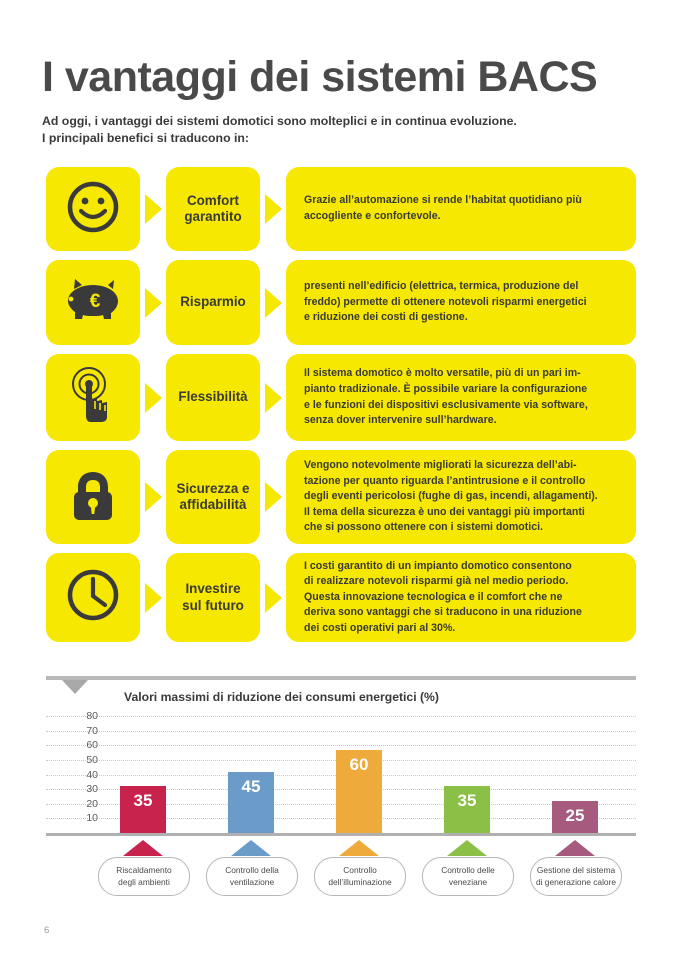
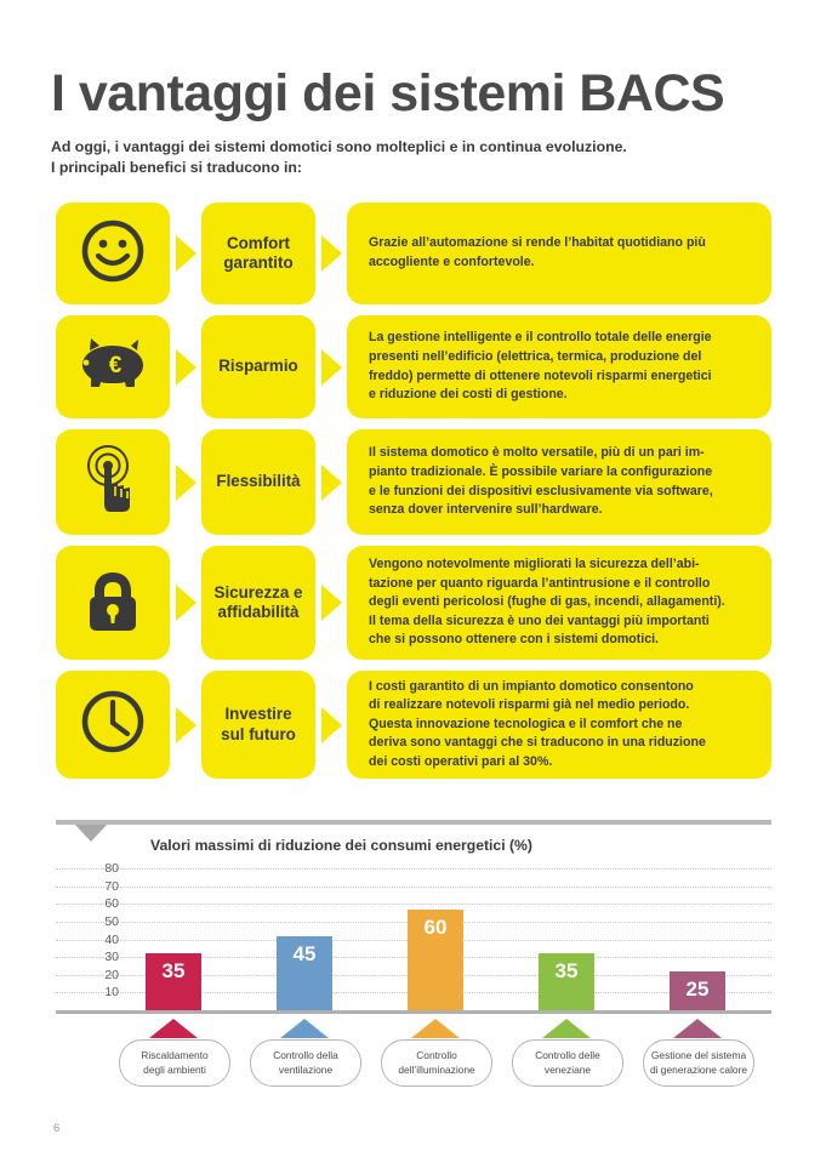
  I vantaggi dei sistemi BACS
  Ad oggi, i vantaggi dei sistemi domotici sono molteplici e in continua evoluzione.
  I principali benefici si traducono in:
  Comfort
  garantito
  Grazie all’automazione si rende l’habitat quotidiano più
  accogliente e confortevole.
  €
  Risparmio
+ La gestione intelligente e il controllo totale delle energie
  presenti nell’edificio (elettrica, termica, produzione del
  freddo) permette di ottenere notevoli risparmi energetici
  e riduzione dei costi di gestione.
  Flessibilità
  Il sistema domotico è molto versatile, più di un pari im-
  pianto tradizionale. È possibile variare la configurazione
  e le funzioni dei dispositivi esclusivamente via software,
  senza dover intervenire sull’hardware.
  Sicurezza e
  affidabilità
  Vengono notevolmente migliorati la sicurezza dell’abi-
  tazione per quanto riguarda l’antintrusione e il controllo
  degli eventi pericolosi (fughe di gas, incendi, allagamenti).
  Il tema della sicurezza è uno dei vantaggi più importanti
  che si possono ottenere con i sistemi domotici.
  Investire
  sul futuro
  I costi garantito di un impianto domotico consentono
  di realizzare notevoli risparmi già nel medio periodo.
  Questa innovazione tecnologica e il comfort che ne
  deriva sono vantaggi che si traducono in una riduzione
  dei costi operativi pari al 30%.
  Valori massimi di riduzione dei consumi energetici (%)
  10
  20
  30
  40
  50
  60
  70
  80
  35
  45
  60
  35
  25
  Riscaldamento
  degli ambienti
  Controllo della
  ventilazione
  Controllo
  dell’illuminazione
  Controllo delle
  veneziane
  Gestione del sistema
  di generazione calore
  6
